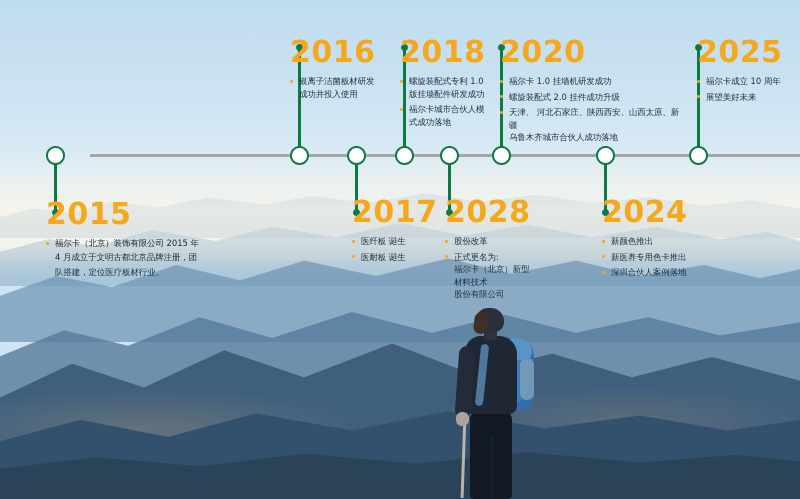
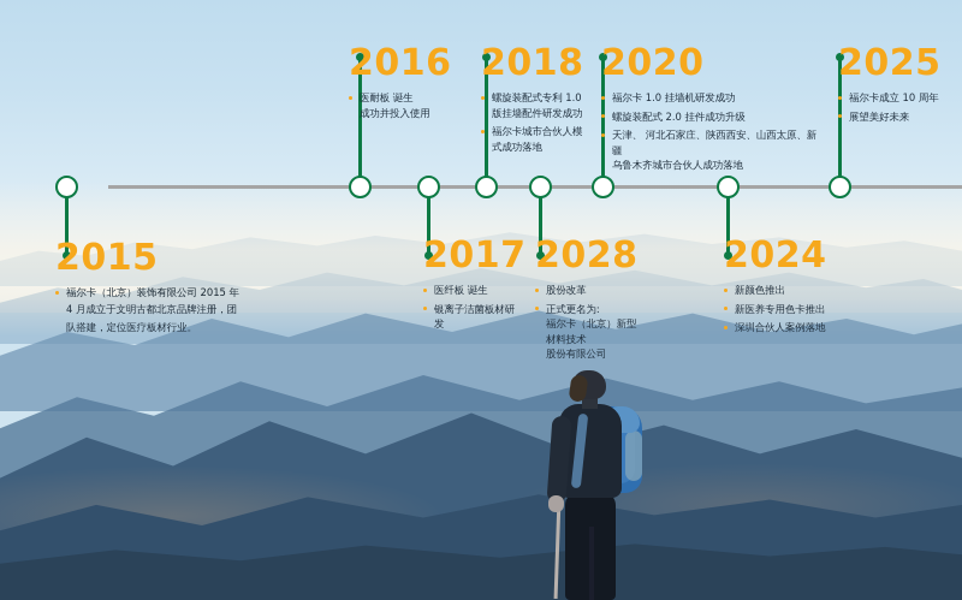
  2015
  福尔卡（北京）装饰有限公司 2015 年
  4 月成立于文明古都北京品牌注册，团
  队搭建，定位医疗板材行业。
  2016
- 银离子洁菌板材研发
+ 医耐板 诞生
  成功并投入使用
  2017
  医纤板 诞生
- 医耐板 诞生
+ 银离子洁菌板材研发
  2018
  螺旋装配式专利 1.0
  版挂墙配件研发成功
  福尔卡城市合伙人模
  式成功落地
  2028
  股份改革
  正式更名为:
  福尔卡（北京）新型材料技术
  股份有限公司
  2020
  福尔卡 1.0 挂墙机研发成功
  螺旋装配式 2.0 挂件成功升级
  天津、 河北石家庄、陕西西安、山西太原、新疆
  乌鲁木齐城市合伙人成功落地
  2024
  新颜色推出
  新医养专用色卡推出
  深圳合伙人案例落地
  2025
  福尔卡成立 10 周年
  展望美好未来
